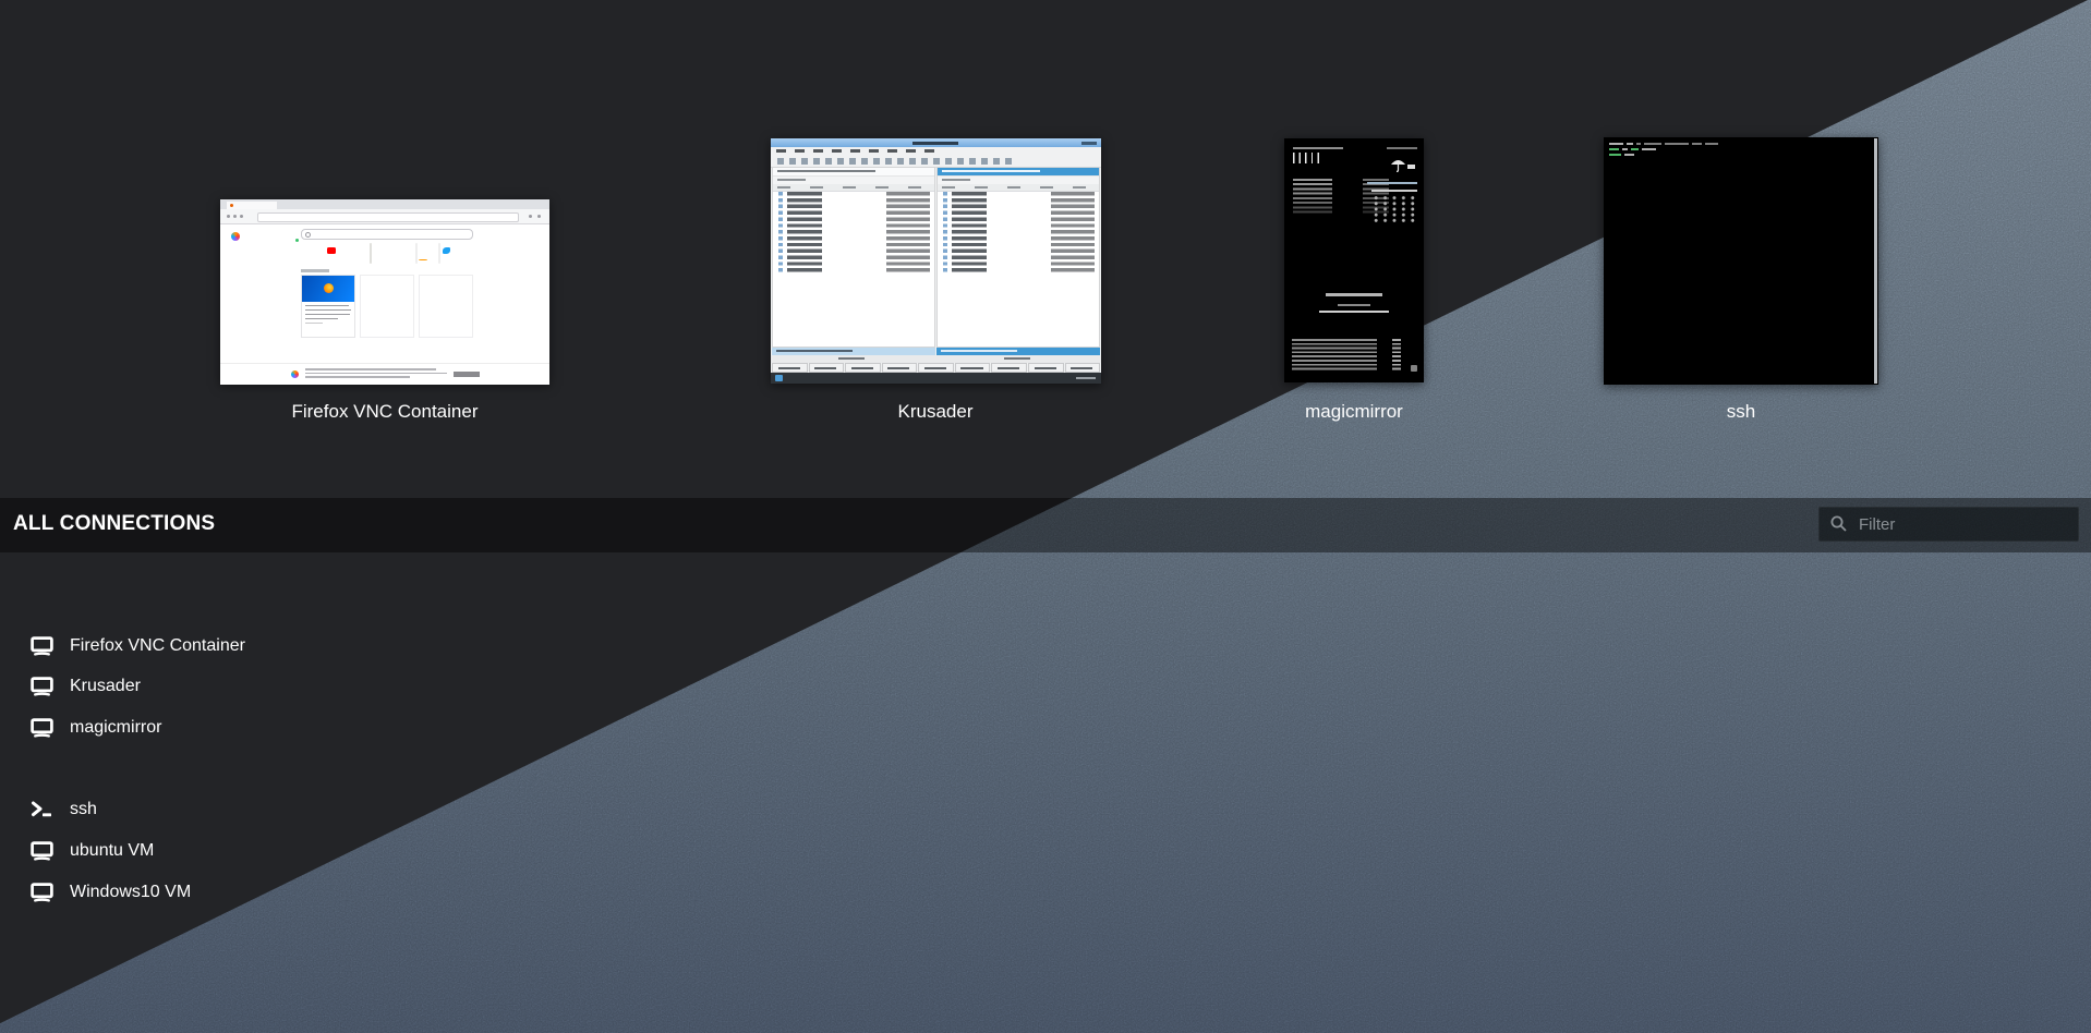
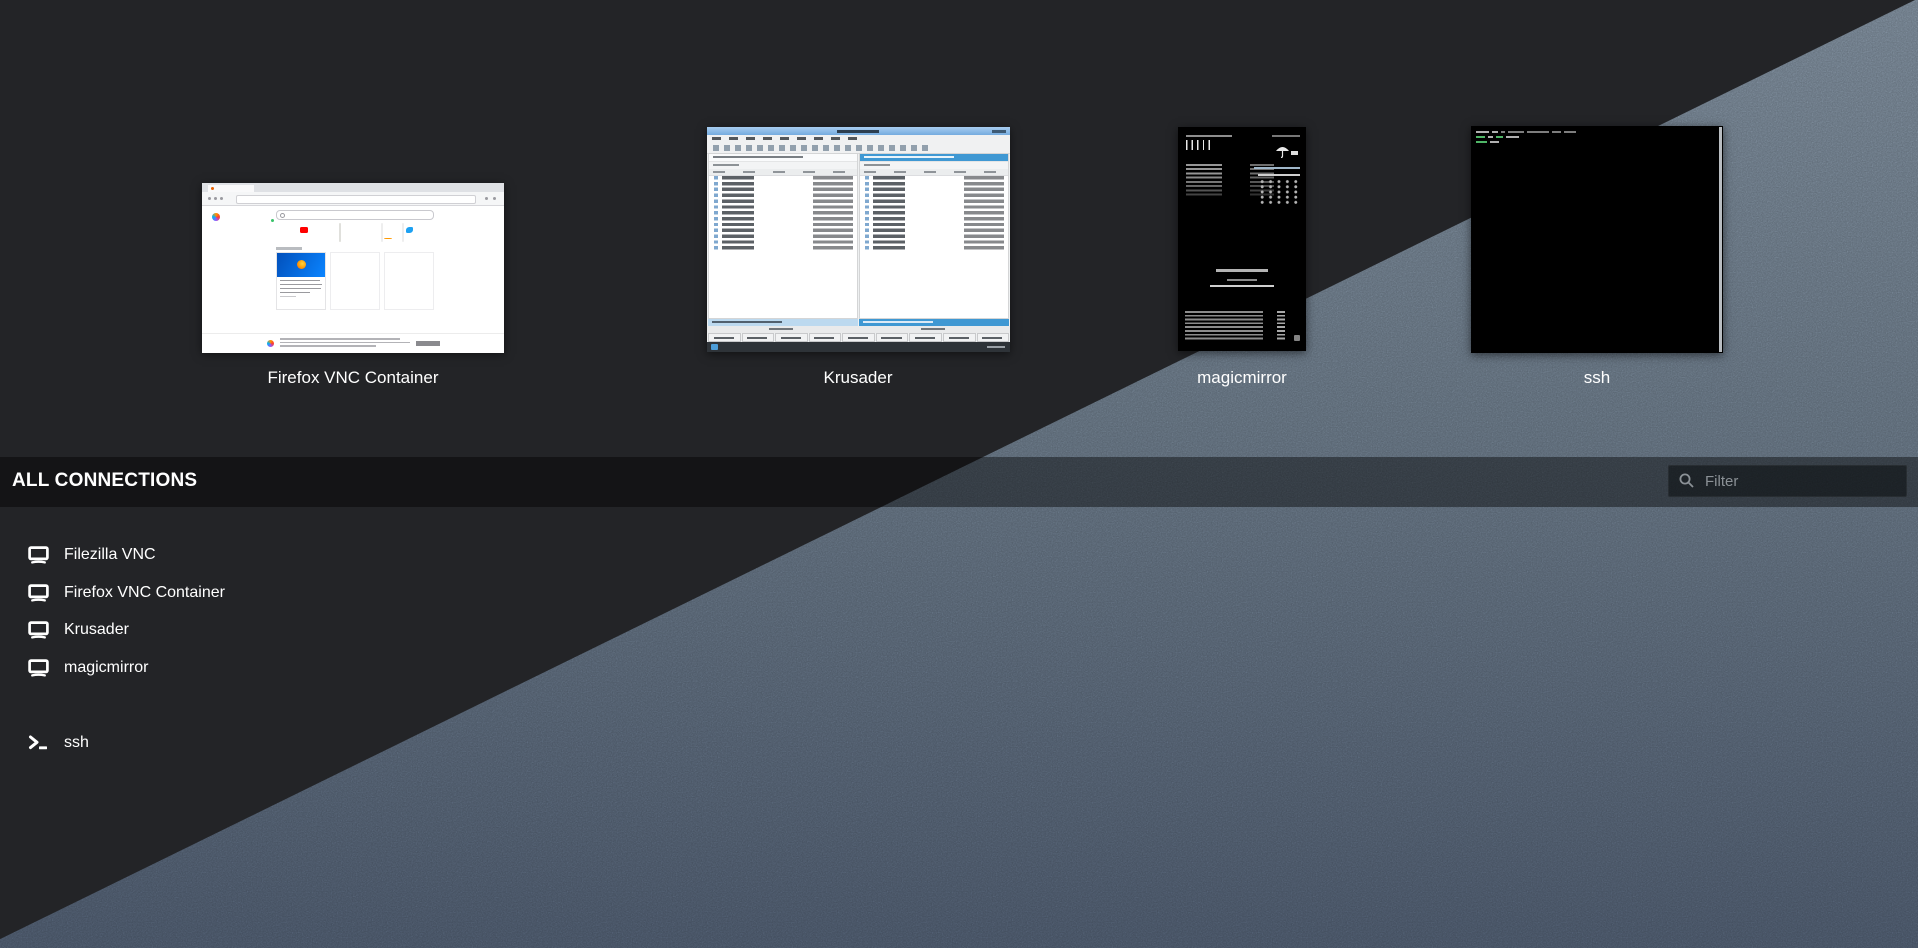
  Firefox VNC Container
  Krusader
  magicmirror
  ssh
  ALL CONNECTIONS
  Filter
+ Filezilla VNC
  Firefox VNC Container
  Krusader
  magicmirror
  ssh
- ubuntu VM
- Windows10 VM
